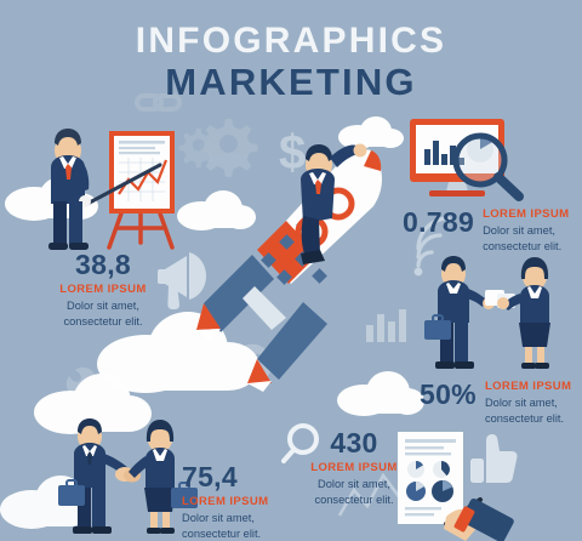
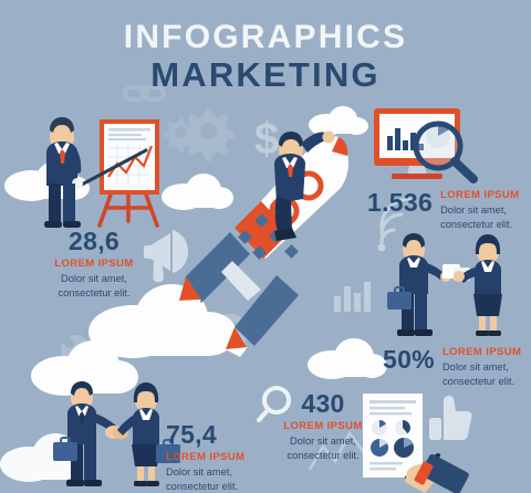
  $
  INFOGRAPHICS
  MARKETING
- 38,8
+ 28,6
  LOREM IPSUM
  Dolor sit amet,
  consectetur elit.
- 0.789
+ 1.536
  LOREM IPSUM
  Dolor sit amet,
  consectetur elit.
  50%
  LOREM IPSUM
  Dolor sit amet,
  consectetur elit.
  75,4
  LOREM IPSUM
  Dolor sit amet,
  consectetur elit.
  430
  LOREM IPSUM
  Dolor sit amet,
  consectetur elit.
